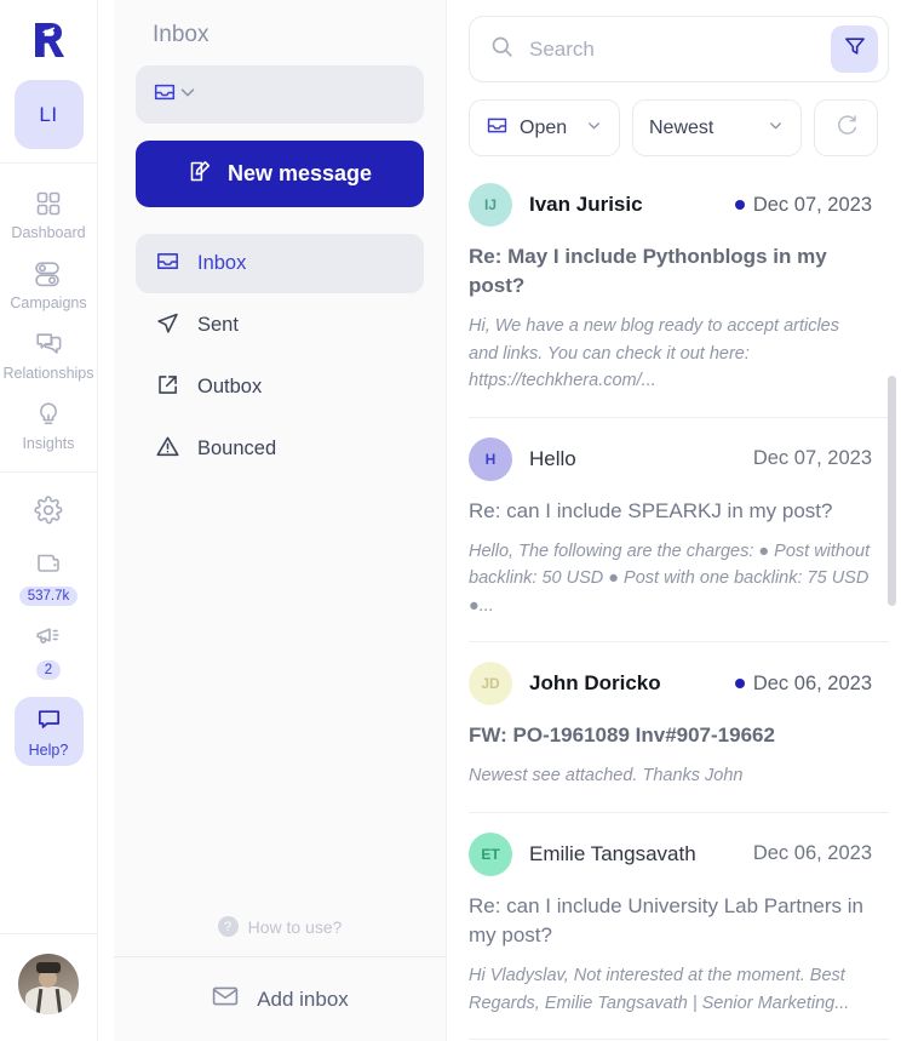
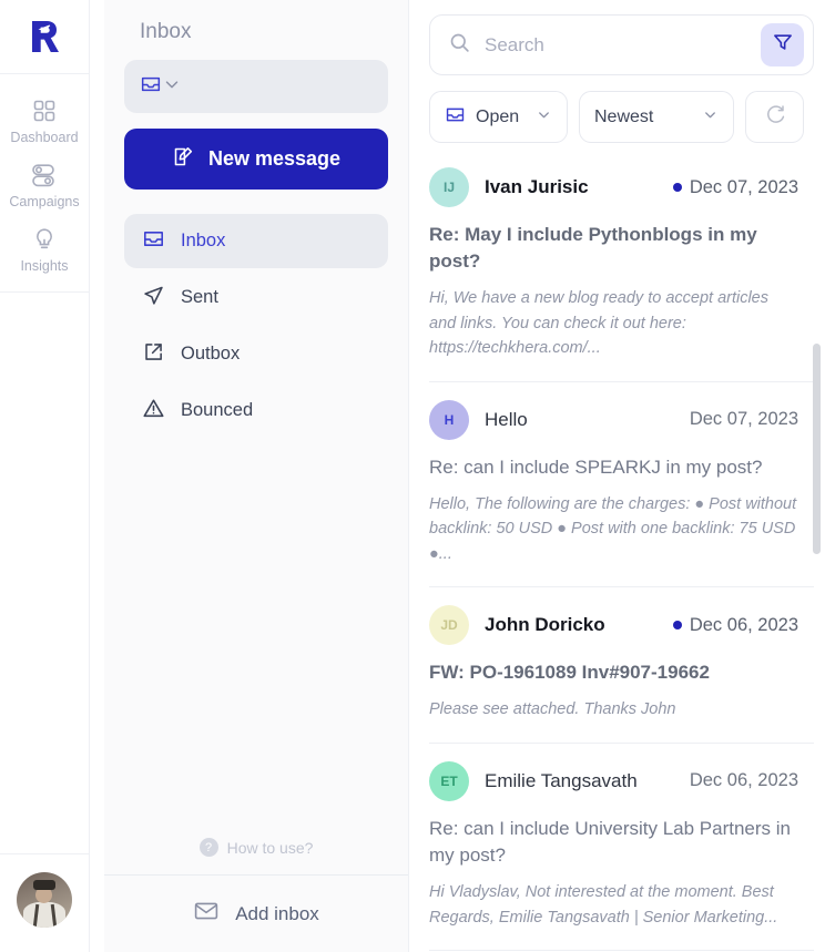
- LI
  Dashboard
  Campaigns
- Relationships
  Insights
- 537.7k
- 2
- Help?
  Inbox
  New message
  Inbox
  Sent
  Outbox
  Bounced
  ?
  How to use?
  Add inbox
  Search
  Open
  Newest
  IJ
  Ivan Jurisic
  Dec 07, 2023
  Re: May I include Pythonblogs in my post?
  Hi, We have a new blog ready to accept articles and links. You can check it out here: https://techkhera.com/...
  H
  Hello
  Dec 07, 2023
  Re: can I include SPEARKJ in my post?
  Hello, The following are the charges: ● Post without backlink: 50 USD ● Post with one backlink: 75 USD ●...
  JD
  John Doricko
  Dec 06, 2023
  FW: PO-1961089 Inv#907-19662
- Newest see attached. Thanks John
+ Please see attached. Thanks John
  ET
  Emilie Tangsavath
  Dec 06, 2023
  Re: can I include University Lab Partners in my post?
  Hi Vladyslav, Not interested at the moment. Best Regards, Emilie Tangsavath | Senior Marketing...
